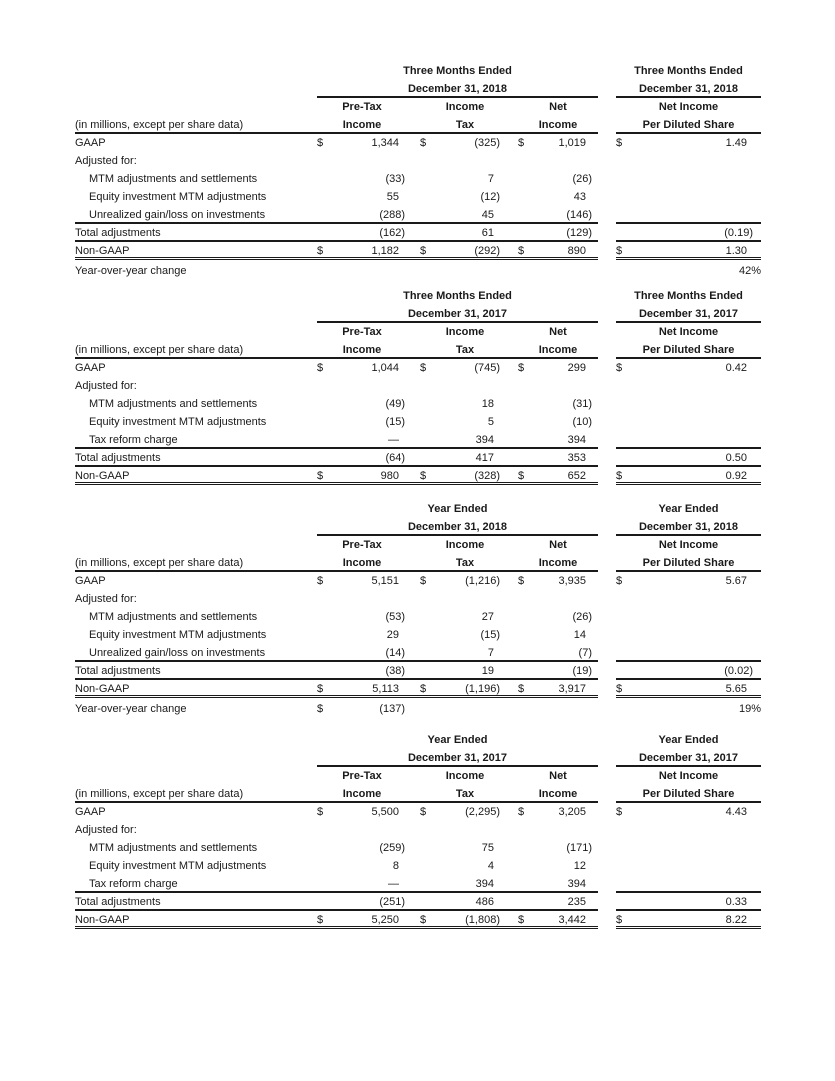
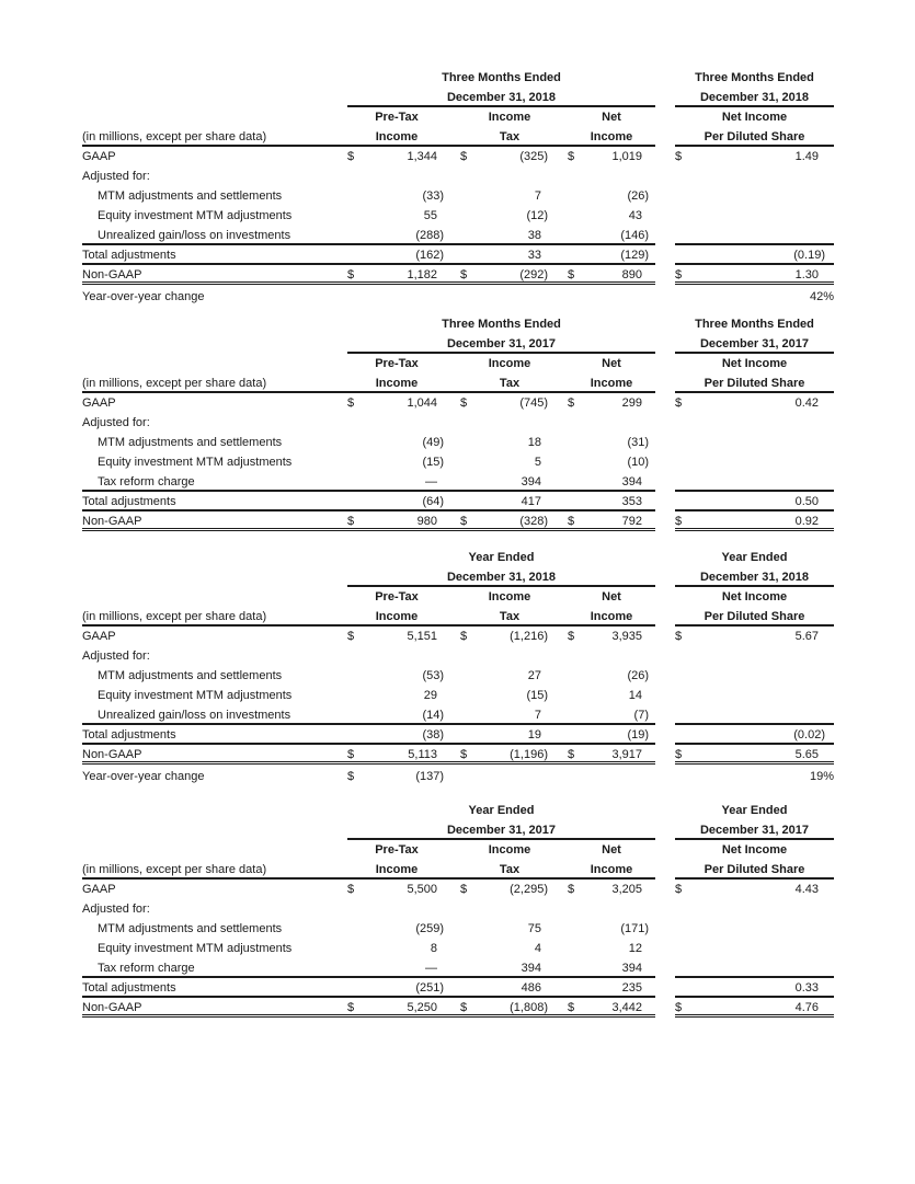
  Three Months Ended
  Three Months Ended
  December 31, 2018
  December 31, 2018
  Pre-Tax
  Income
  Net
  Net Income
  (in millions, except per share data)
  Income
  Tax
  Income
  Per Diluted Share
  GAAP
  $
  $
  $
  1,344
  (325)
  1,019
  $
  1.49
  Adjusted for:
  MTM adjustments and settlements
  (33)
  7
  (26)
  Equity investment MTM adjustments
  55
  (12)
  43
  Unrealized gain/loss on investments
  (288)
- 45
+ 38
  (146)
  Total adjustments
  (162)
- 61
+ 33
  (129)
  (0.19)
  Non-GAAP
  $
  $
  $
  1,182
  (292)
  890
  $
  1.30
  Year-over-year change
  42%
  Three Months Ended
  Three Months Ended
  December 31, 2017
  December 31, 2017
  Pre-Tax
  Income
  Net
  Net Income
  (in millions, except per share data)
  Income
  Tax
  Income
  Per Diluted Share
  GAAP
  $
  $
  $
  1,044
  (745)
  299
  $
  0.42
  Adjusted for:
  MTM adjustments and settlements
  (49)
  18
  (31)
  Equity investment MTM adjustments
  (15)
  5
  (10)
  Tax reform charge
  —
  394
  394
  Total adjustments
  (64)
  417
  353
  0.50
  Non-GAAP
  $
  $
  $
  980
  (328)
- 652
+ 792
  $
  0.92
  Year Ended
  Year Ended
  December 31, 2018
  December 31, 2018
  Pre-Tax
  Income
  Net
  Net Income
  (in millions, except per share data)
  Income
  Tax
  Income
  Per Diluted Share
  GAAP
  $
  $
  $
  5,151
  (1,216)
  3,935
  $
  5.67
  Adjusted for:
  MTM adjustments and settlements
  (53)
  27
  (26)
  Equity investment MTM adjustments
  29
  (15)
  14
  Unrealized gain/loss on investments
  (14)
  7
  (7)
  Total adjustments
  (38)
  19
  (19)
  (0.02)
  Non-GAAP
  $
  $
  $
  5,113
  (1,196)
  3,917
  $
  5.65
  Year-over-year change
  $
  (137)
  19%
  Year Ended
  Year Ended
  December 31, 2017
  December 31, 2017
  Pre-Tax
  Income
  Net
  Net Income
  (in millions, except per share data)
  Income
  Tax
  Income
  Per Diluted Share
  GAAP
  $
  $
  $
  5,500
  (2,295)
  3,205
  $
  4.43
  Adjusted for:
  MTM adjustments and settlements
  (259)
  75
  (171)
  Equity investment MTM adjustments
  8
  4
  12
  Tax reform charge
  —
  394
  394
  Total adjustments
  (251)
  486
  235
  0.33
  Non-GAAP
  $
  $
  $
  5,250
  (1,808)
  3,442
  $
- 8.22
+ 4.76
